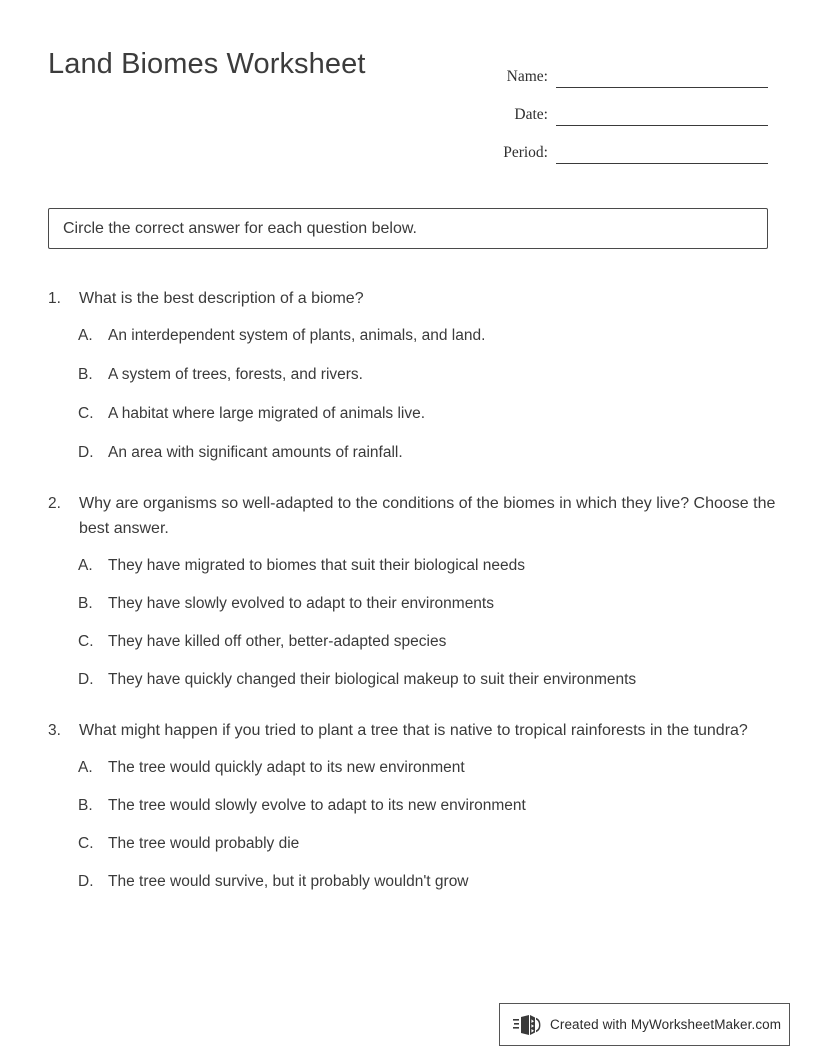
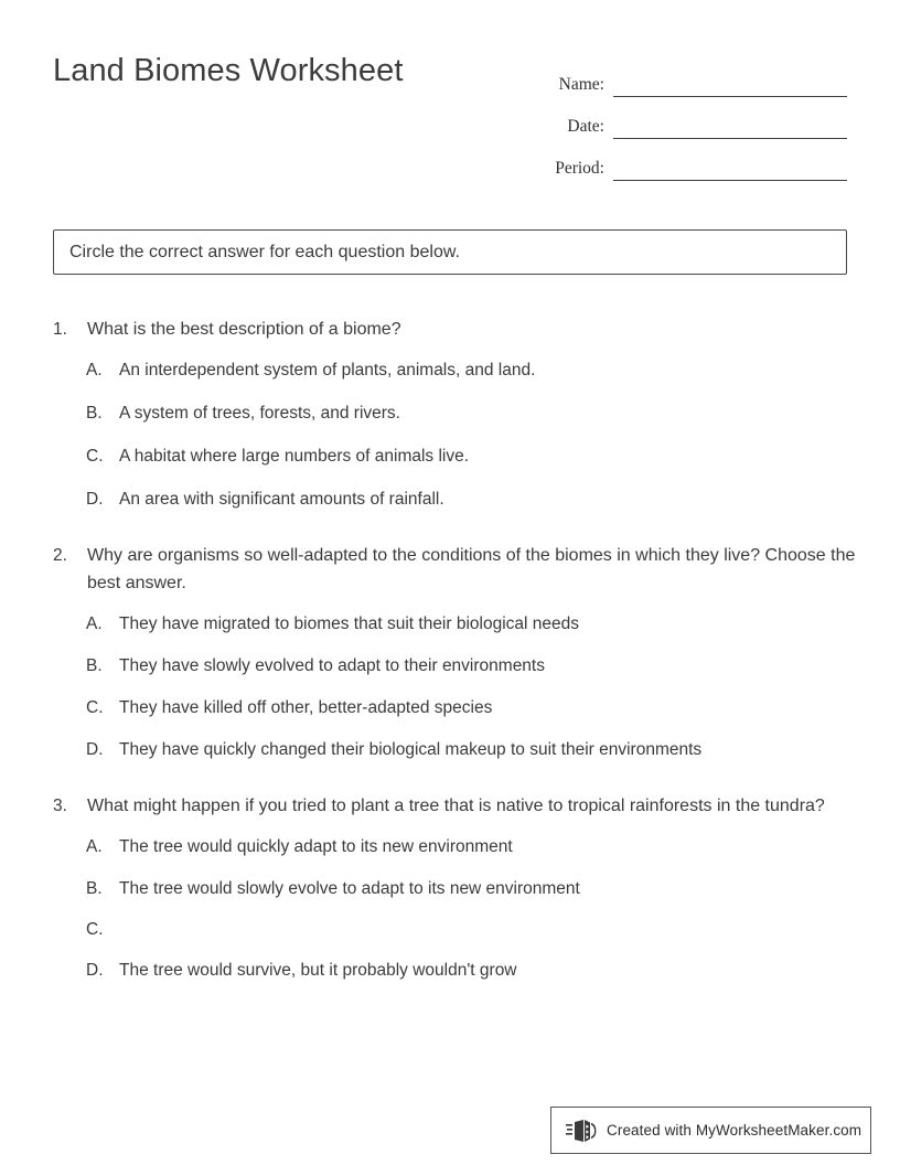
  Land Biomes Worksheet
  Name:
  Date:
  Period:
  Circle the correct answer for each question below.
  1.
  What is the best description of a biome?
  A.
  An interdependent system of plants, animals, and land.
  B.
  A system of trees, forests, and rivers.
  C.
- A habitat where large migrated of animals live.
+ A habitat where large numbers of animals live.
  D.
  An area with significant amounts of rainfall.
  2.
  Why are organisms so well-adapted to the conditions of the biomes in which they live? Choose the best answer.
  A.
  They have migrated to biomes that suit their biological needs
  B.
  They have slowly evolved to adapt to their environments
  C.
  They have killed off other, better-adapted species
  D.
  They have quickly changed their biological makeup to suit their environments
  3.
  What might happen if you tried to plant a tree that is native to tropical rainforests in the tundra?
  A.
  The tree would quickly adapt to its new environment
  B.
  The tree would slowly evolve to adapt to its new environment
  C.
- The tree would probably die
  D.
  The tree would survive, but it probably wouldn't grow
  Created with MyWorksheetMaker.com
